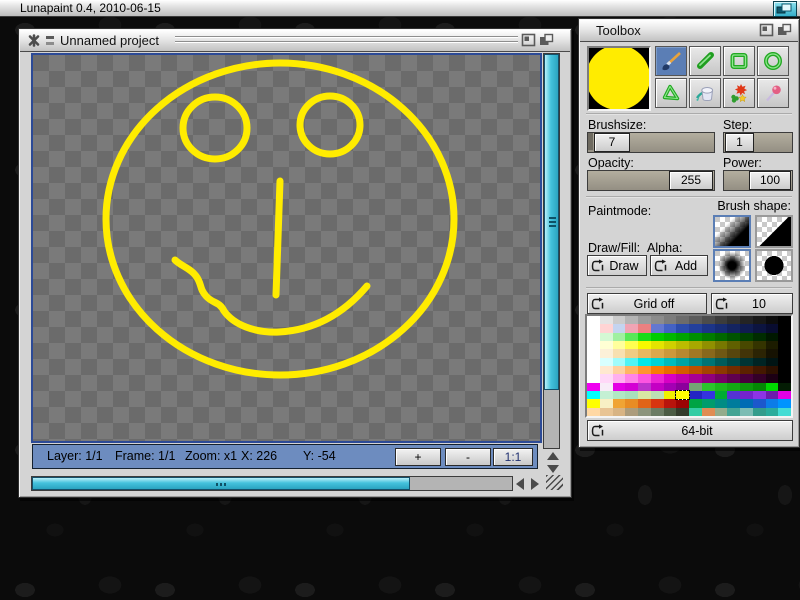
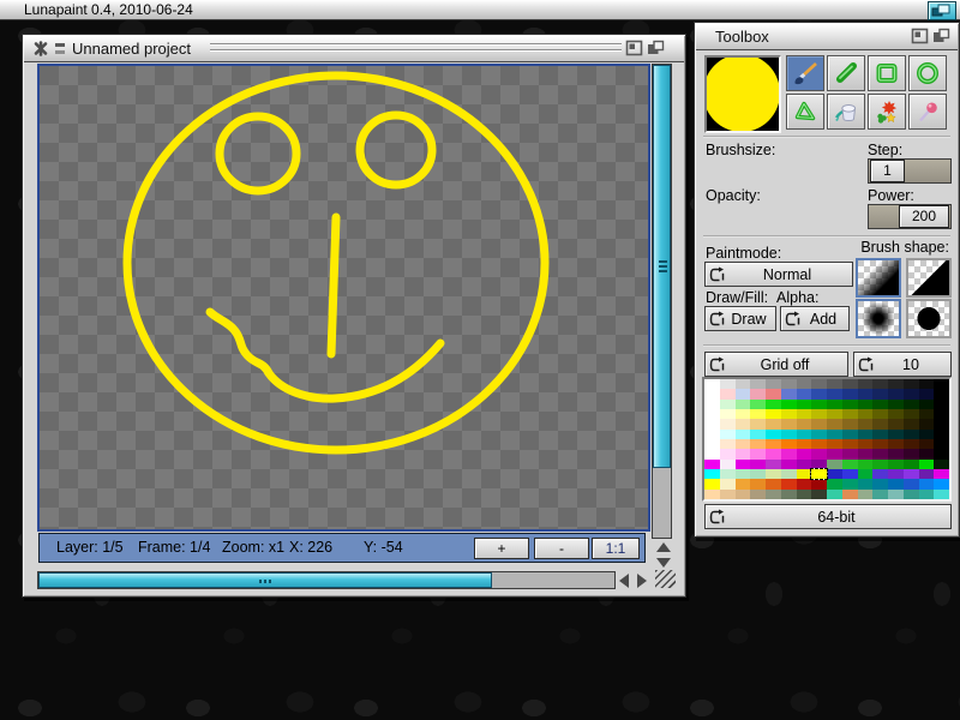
- Lunapaint 0.4, 2010-06-15
+ Lunapaint 0.4, 2010-06-24
  Unnamed project
- Layer: 1/1
+ Layer: 1/5
- Frame: 1/1
+ Frame: 1/4
  Zoom: x1
  X: 226
  Y: -54
  +
  -
  1:1
  Toolbox
  Brushsize:
  Step:
- 7
  1
  Opacity:
  Power:
- 255
- 100
+ 200
  Paintmode:
  Brush shape:
+ Normal
  Draw/Fill:
  Alpha:
  Draw
  Add
  Grid off
  10
  64-bit
